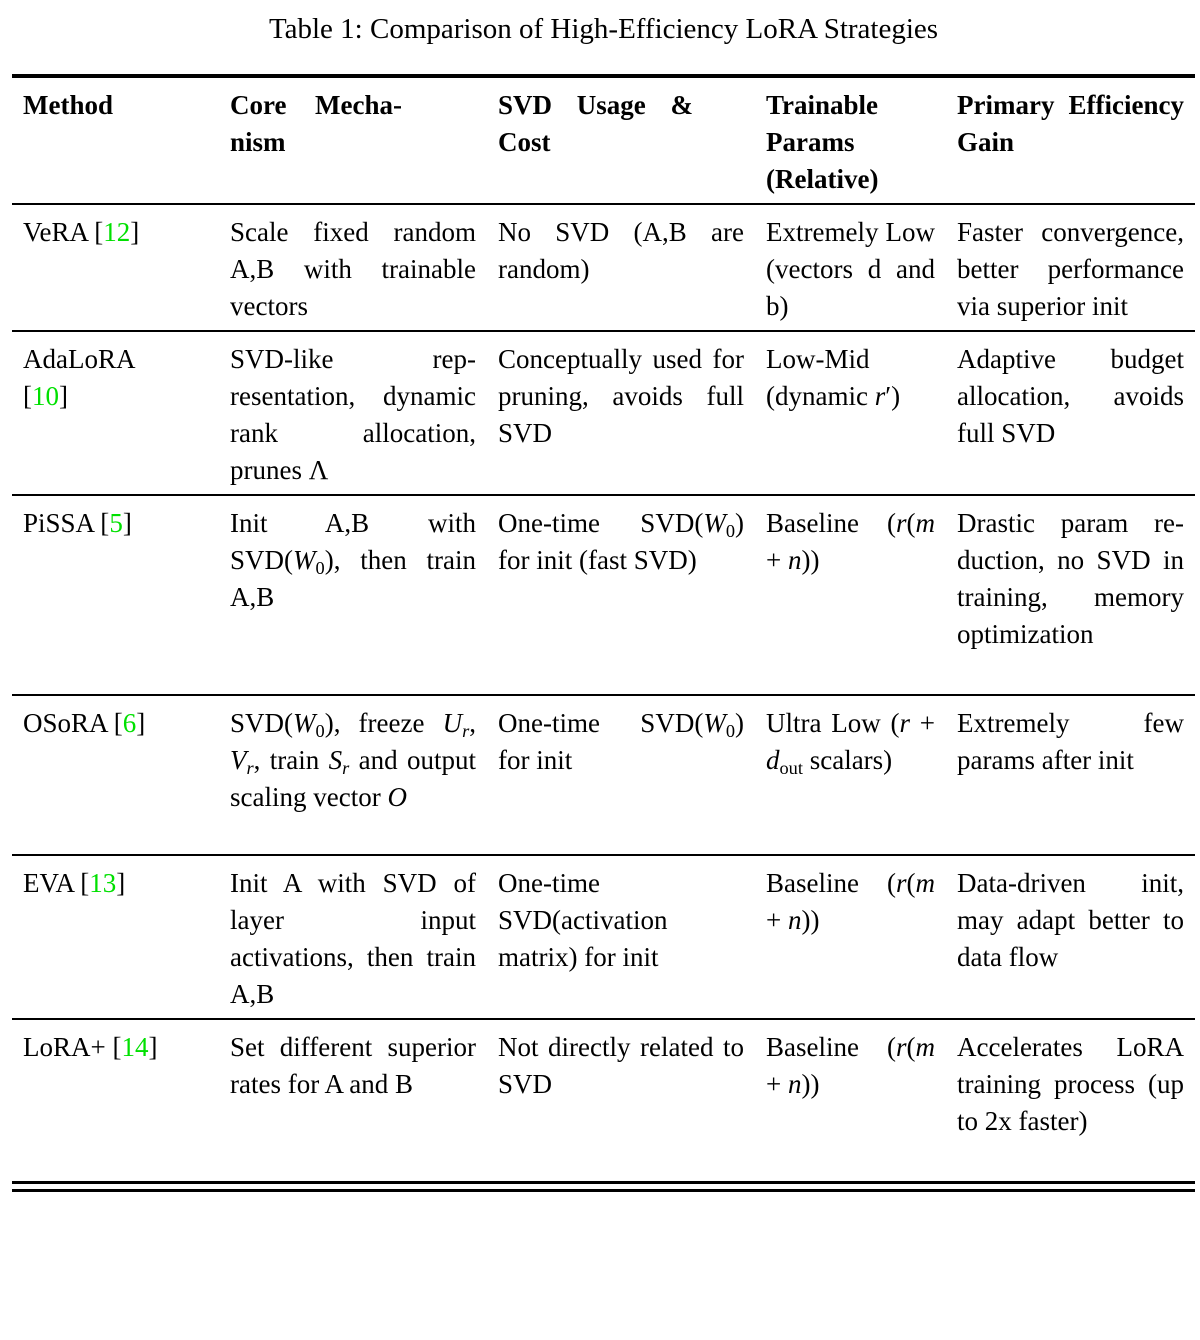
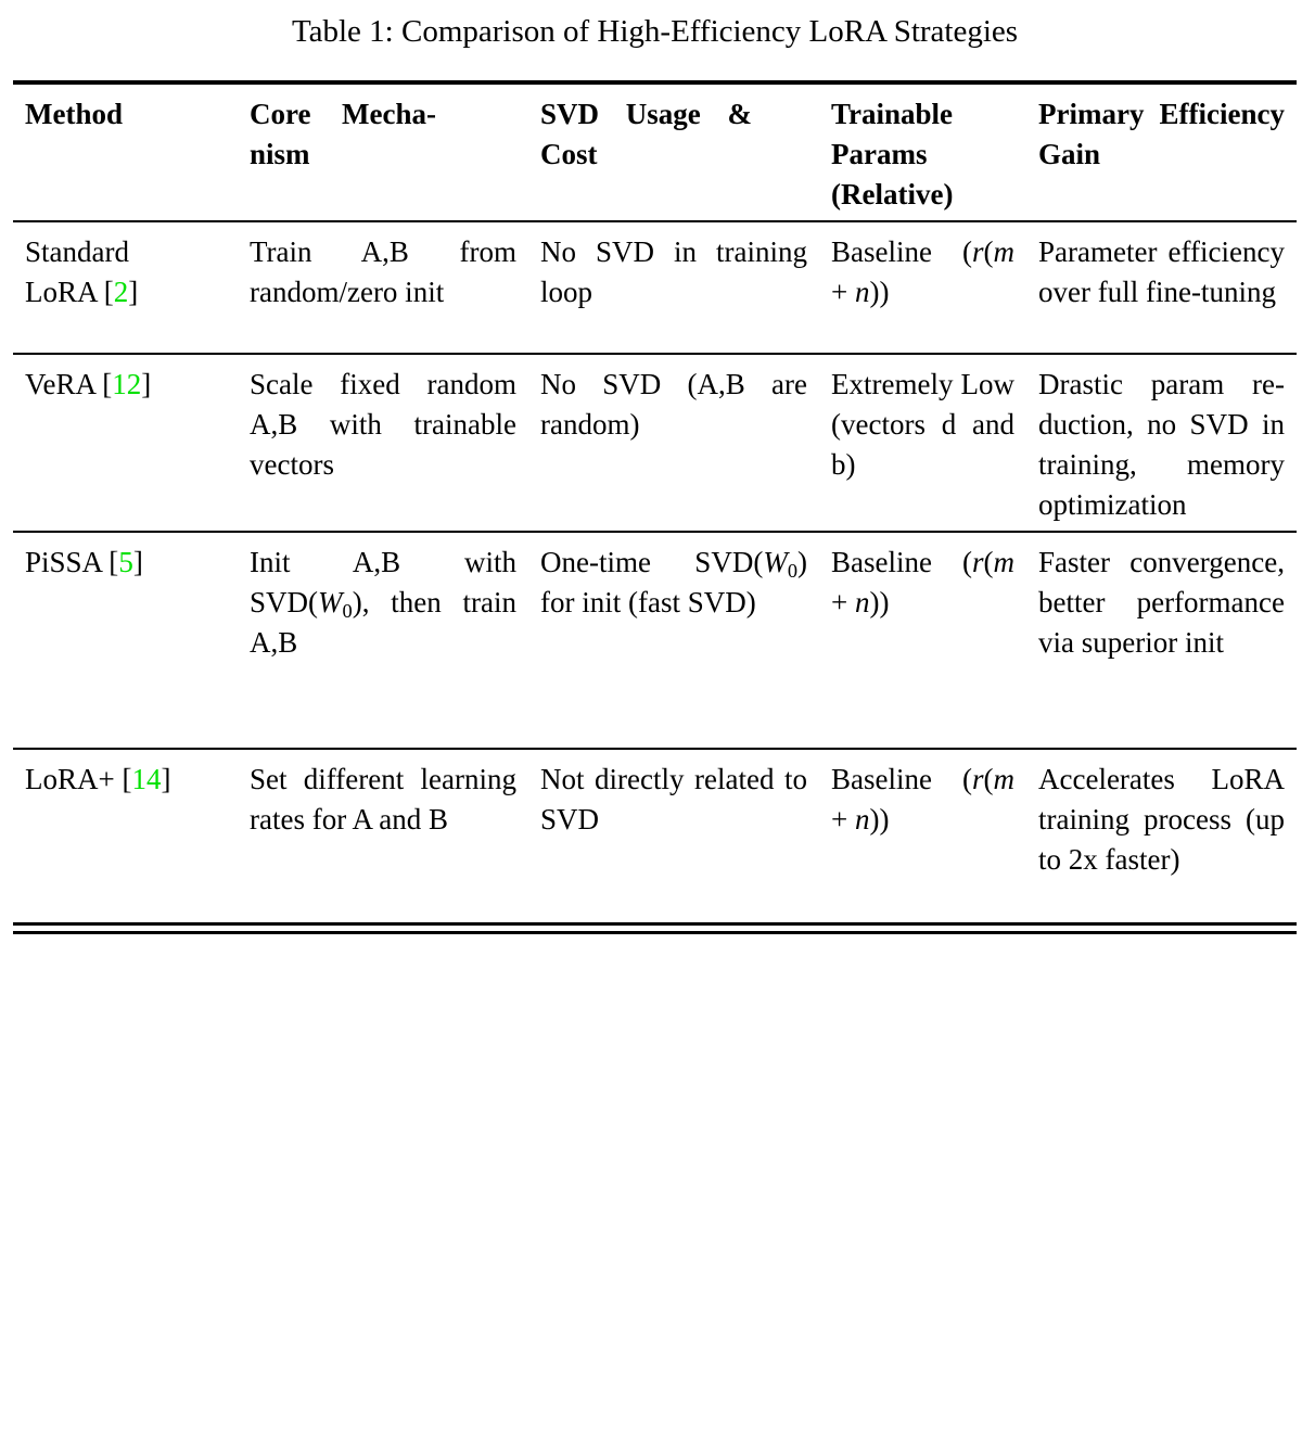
  Table 1: Comparison of High-Efficiency LoRA Strategies
  Method	Core Mecha­nism	SVD Usage & Cost	Trainable Params (Relative)	Primary Effi­ciency Gain
+ Standard LoRA [2]	Train A,B from random/zero init	No SVD in train­ing loop	Baseline (r(m + n))	Parameter effi­ciency over full fine-tuning
- VeRA [12]	Scale fixed ran­dom A,B with trainable vectors	No SVD (A,B are random)	Extremely Low (vec­tors d and b)	Faster conver­gence, better performance via superior init
+ VeRA [12]	Scale fixed ran­dom A,B with trainable vectors	No SVD (A,B are random)	Extremely Low (vec­tors d and b)	Drastic param re­duction, no SVD in training, mem­ory optimization
- AdaLoRA [10]	SVD-like rep­resentation, dynamic rank allocation, prunes Λ	Conceptually used for pruning, avoids full SVD	Low-Mid (dynamic r′)	Adaptive budget allocation, avoids full SVD
- PiSSA [5]	Init A,B with SVD(W0), then train A,B	One-time SVD(W0) for init (fast SVD)	Baseline (r(m + n))	Drastic param re­duction, no SVD in training, mem­ory optimization
+ PiSSA [5]	Init A,B with SVD(W0), then train A,B	One-time SVD(W0) for init (fast SVD)	Baseline (r(m + n))	Faster conver­gence, better performance via superior init
- OSoRA [6]	SVD(W0), freeze Ur, Vr, train Sr and output scal­ing vector O	One-time SVD(W0) for init	Ultra Low (r + dout scalars)	Extremely few params after init
- EVA [13]	Init A with SVD of layer input activations, then train A,B	One-time SVD(activation matrix) for init	Baseline (r(m + n))	Data-driven init, may adapt better to data flow
- LoRA+ [14]	Set different superior rates for A and B	Not directly re­lated to SVD	Baseline (r(m + n))	Accelerates LoRA training process (up to 2x faster)
+ LoRA+ [14]	Set different learning rates for A and B	Not directly re­lated to SVD	Baseline (r(m + n))	Accelerates LoRA training process (up to 2x faster)
